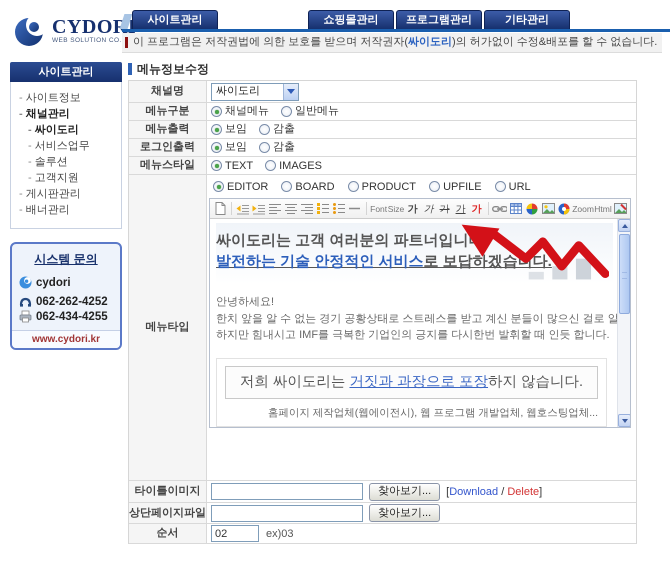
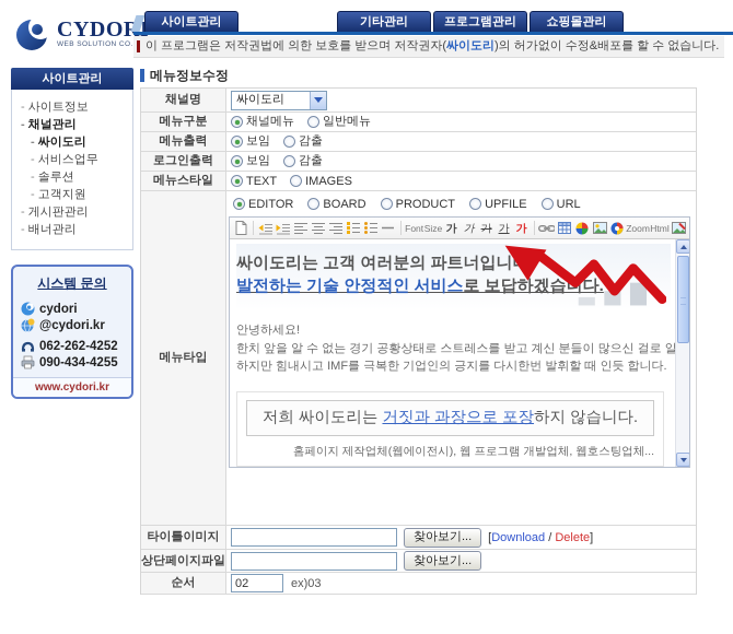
  사이트관리
- 쇼핑몰관리
+ 기타관리
  프로그램관리
- 기타관리
+ 쇼핑몰관리
  이 프로그램은 저작권법에 의한 보호를 받으며 저작권자(
  싸이도리
  )의 허가없이 수정&배포를 할 수 없습니다.
  사이트관리
  사이트정보
  채널관리
  싸이도리
  서비스업무
  솔루션
  고객지원
  게시판관리
  배너관리
  시스템 문의
  cydori
+ @cydori.kr
  062-262-4252
- 062-434-4255
+ 090-434-4255
  www.cydori.kr
  메뉴정보수정
  채널명
  싸이도리
  메뉴구분
  채널메뉴
  일반메뉴
  메뉴출력
  보임
  감출
  로그인출력
  보임
  감출
  메뉴스타일
  TEXT
  IMAGES
  메뉴타입
  EDITOR BOARD PRODUCT UPFILE URL
  Font
  Size
  가
  가
  가
  가
  가
  Zoom
  Html
  싸이도리는 고객 여러분의 파트너입니
  발전하는 기술 안정적인 서비스로 보답하겠습다.
  안녕하세요!
  한치 앞을 알 수 없는 경기 공황상태로 스트레스를 받고 계신 분들이 많으신 걸로 알
  하지만 힘내시고 IMF를 극복한 기업인의 긍지를 다시한번 발휘할 때 인듯 합니다.
  저희 싸이도리는 거짓과 과장으로 포장하지 않습니다.
  홈페이지 제작업체(웹에이전시), 웹 프로그램 개발업체, 웹호스팅업체...
  타이틀이미지
  찾아보기...
  [Download / Delete]
  상단페이지파일
  찾아보기...
  순서
  02
  ex)03
